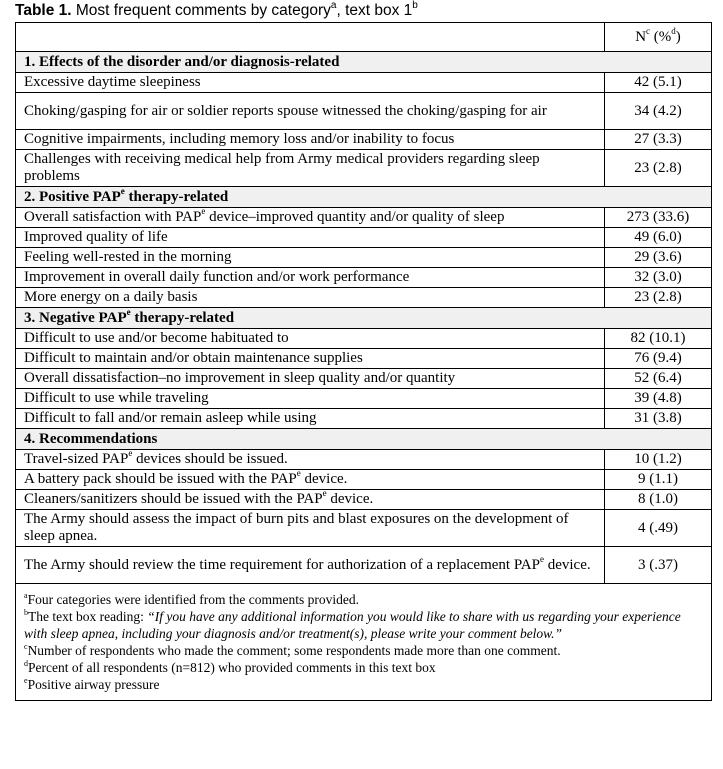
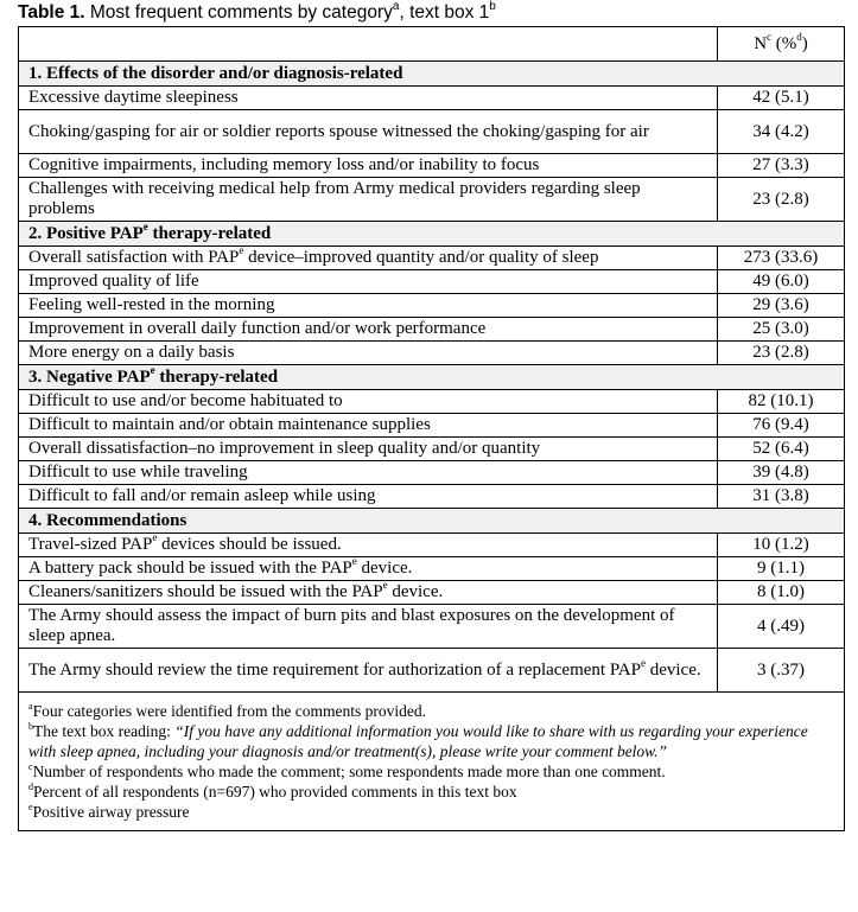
  Table 1. Most frequent comments by categorya, text box 1b
  	Nc (%d)
  1. Effects of the disorder and/or diagnosis-related
  Excessive daytime sleepiness	42 (5.1)
  Choking/gasping for air or soldier reports spouse witnessed the choking/gasping for air	34 (4.2)
  Cognitive impairments, including memory loss and/or inability to focus	27 (3.3)
  Challenges with receiving medical help from Army medical providers regarding sleep problems	23 (2.8)
  2. Positive PAPe therapy-related
  Overall satisfaction with PAPe device–improved quantity and/or quality of sleep	273 (33.6)
  Improved quality of life	49 (6.0)
  Feeling well-rested in the morning	29 (3.6)
- Improvement in overall daily function and/or work performance	32 (3.0)
+ Improvement in overall daily function and/or work performance	25 (3.0)
  More energy on a daily basis	23 (2.8)
  3. Negative PAPe therapy-related
  Difficult to use and/or become habituated to	82 (10.1)
  Difficult to maintain and/or obtain maintenance supplies	76 (9.4)
  Overall dissatisfaction–no improvement in sleep quality and/or quantity	52 (6.4)
  Difficult to use while traveling	39 (4.8)
  Difficult to fall and/or remain asleep while using	31 (3.8)
  4. Recommendations
  Travel-sized PAPe devices should be issued.	10 (1.2)
  A battery pack should be issued with the PAPe device.	9 (1.1)
  Cleaners/sanitizers should be issued with the PAPe device.	8 (1.0)
  The Army should assess the impact of burn pits and blast exposures on the development of sleep apnea.	4 (.49)
  The Army should review the time requirement for authorization of a replacement PAPe device.	3 (.37)
- aFour categories were identified from the comments provided. bThe text box reading: “If you have any additional information you would like to share with us regarding your experience with sleep apnea, including your diagnosis and/or treatment(s), please write your comment below.” cNumber of respondents who made the comment; some respondents made more than one comment. dPercent of all respondents (n=812) who provided comments in this text box ePositive airway pressure
+ aFour categories were identified from the comments provided. bThe text box reading: “If you have any additional information you would like to share with us regarding your experience with sleep apnea, including your diagnosis and/or treatment(s), please write your comment below.” cNumber of respondents who made the comment; some respondents made more than one comment. dPercent of all respondents (n=697) who provided comments in this text box ePositive airway pressure
